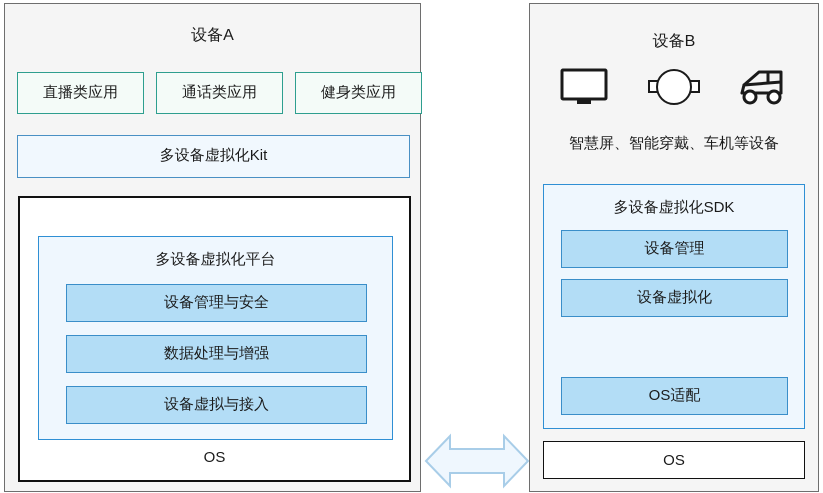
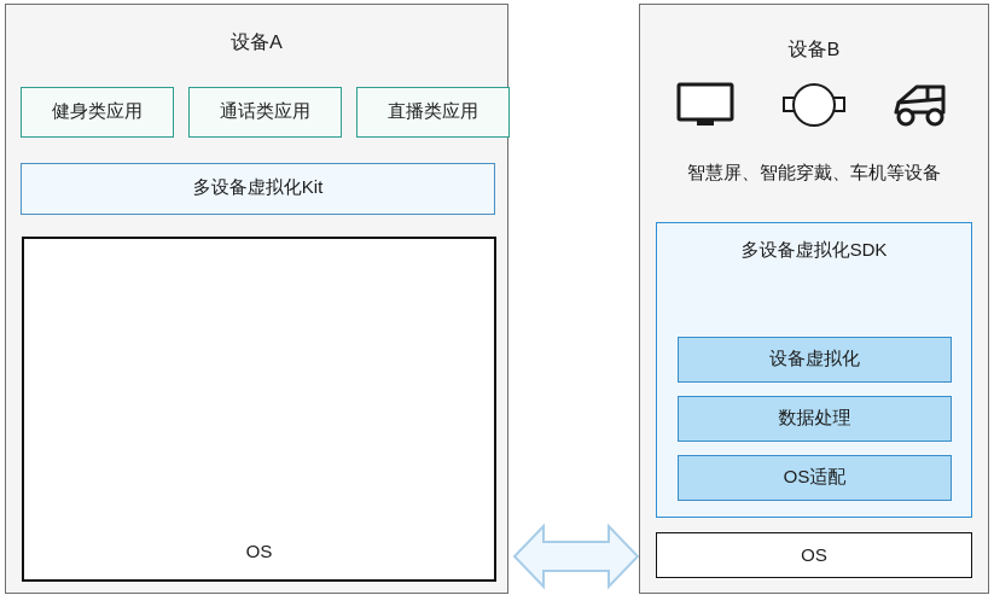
  设备A
- 直播类应用
+ 健身类应用
  通话类应用
- 健身类应用
+ 直播类应用
  多设备虚拟化Kit
- 多设备虚拟化平台
- 设备管理与安全
- 数据处理与增强
- 设备虚拟与接入
  OS
  设备B
  智慧屏、智能穿戴、车机等设备
  多设备虚拟化SDK
- 设备管理
  设备虚拟化
+ 数据处理
  OS适配
  OS
